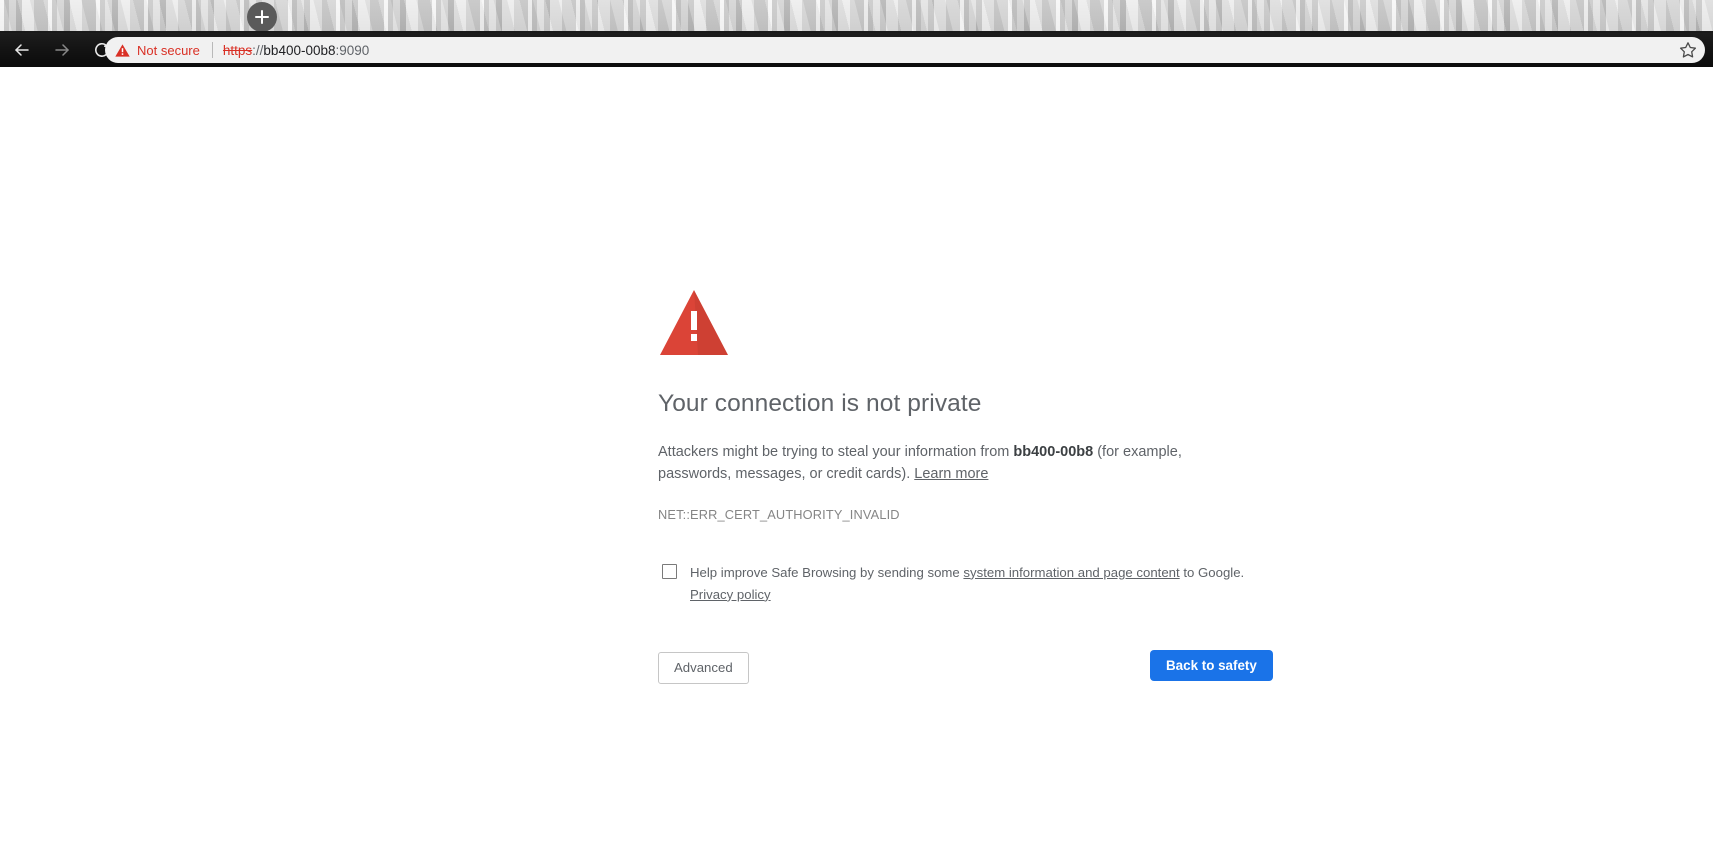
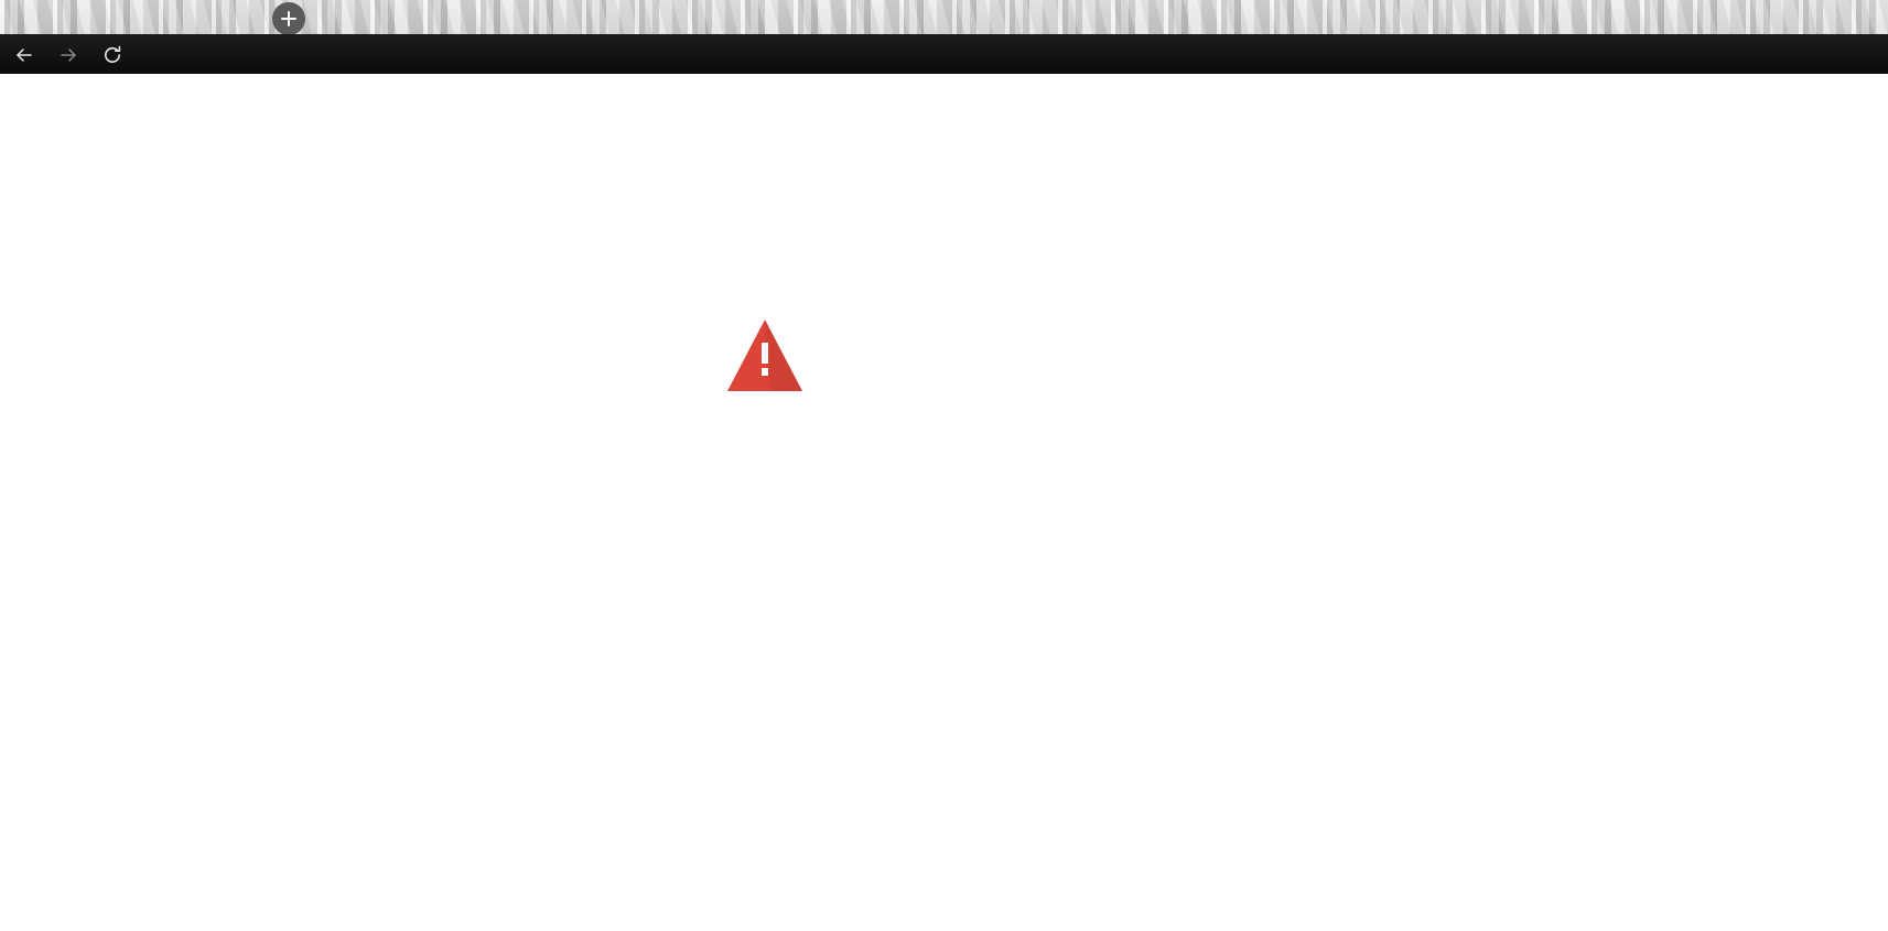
- Not secure
- https://bb400-00b8:9090
- Your connection is not private
- Attackers might be trying to steal your information from bb400-00b8 (for example, passwords, messages, or credit cards). Learn more
- NET::ERR_CERT_AUTHORITY_INVALID
- Help improve Safe Browsing by sending some system information and page content to Google. Privacy policy
- Advanced
- Back to safety
